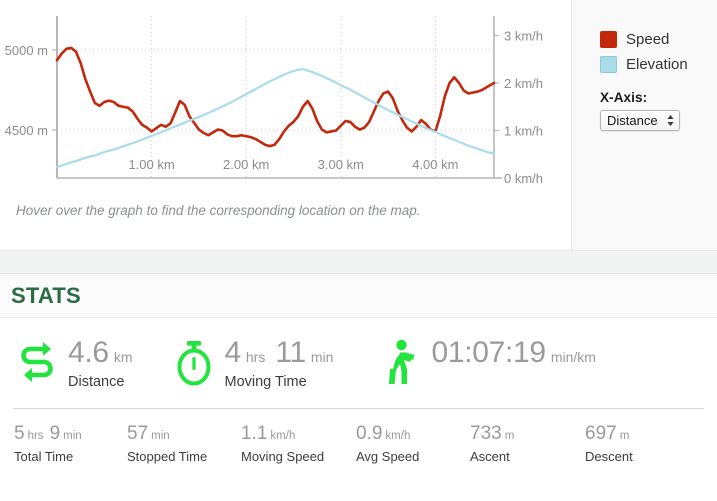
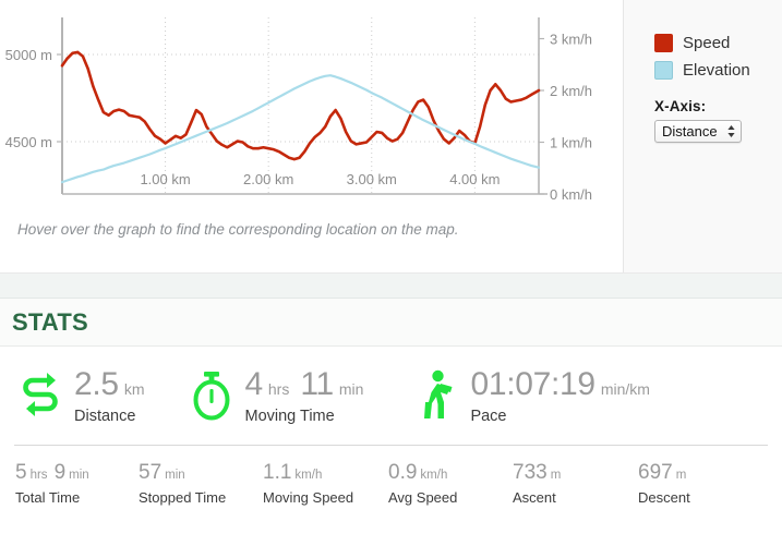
  5000 m
  4500 m
  0 km/h
  1 km/h
  2 km/h
  3 km/h
  1.00 km
  2.00 km
  3.00 km
  4.00 km
  Hover over the graph to find the corresponding location on the map.
  Speed
  Elevation
  X-Axis:
  Distance
  STATS
- 4.6
+ 2.5
  km
  Distance
  4
  hrs
  11
  min
  Moving Time
  01:07:19
  min/km
+ Pace
  5
  hrs
  9
  min
  Total Time
  57
  min
  Stopped Time
  1.1
  km/h
  Moving Speed
  0.9
  km/h
  Avg Speed
  733
  m
  Ascent
  697
  m
  Descent
